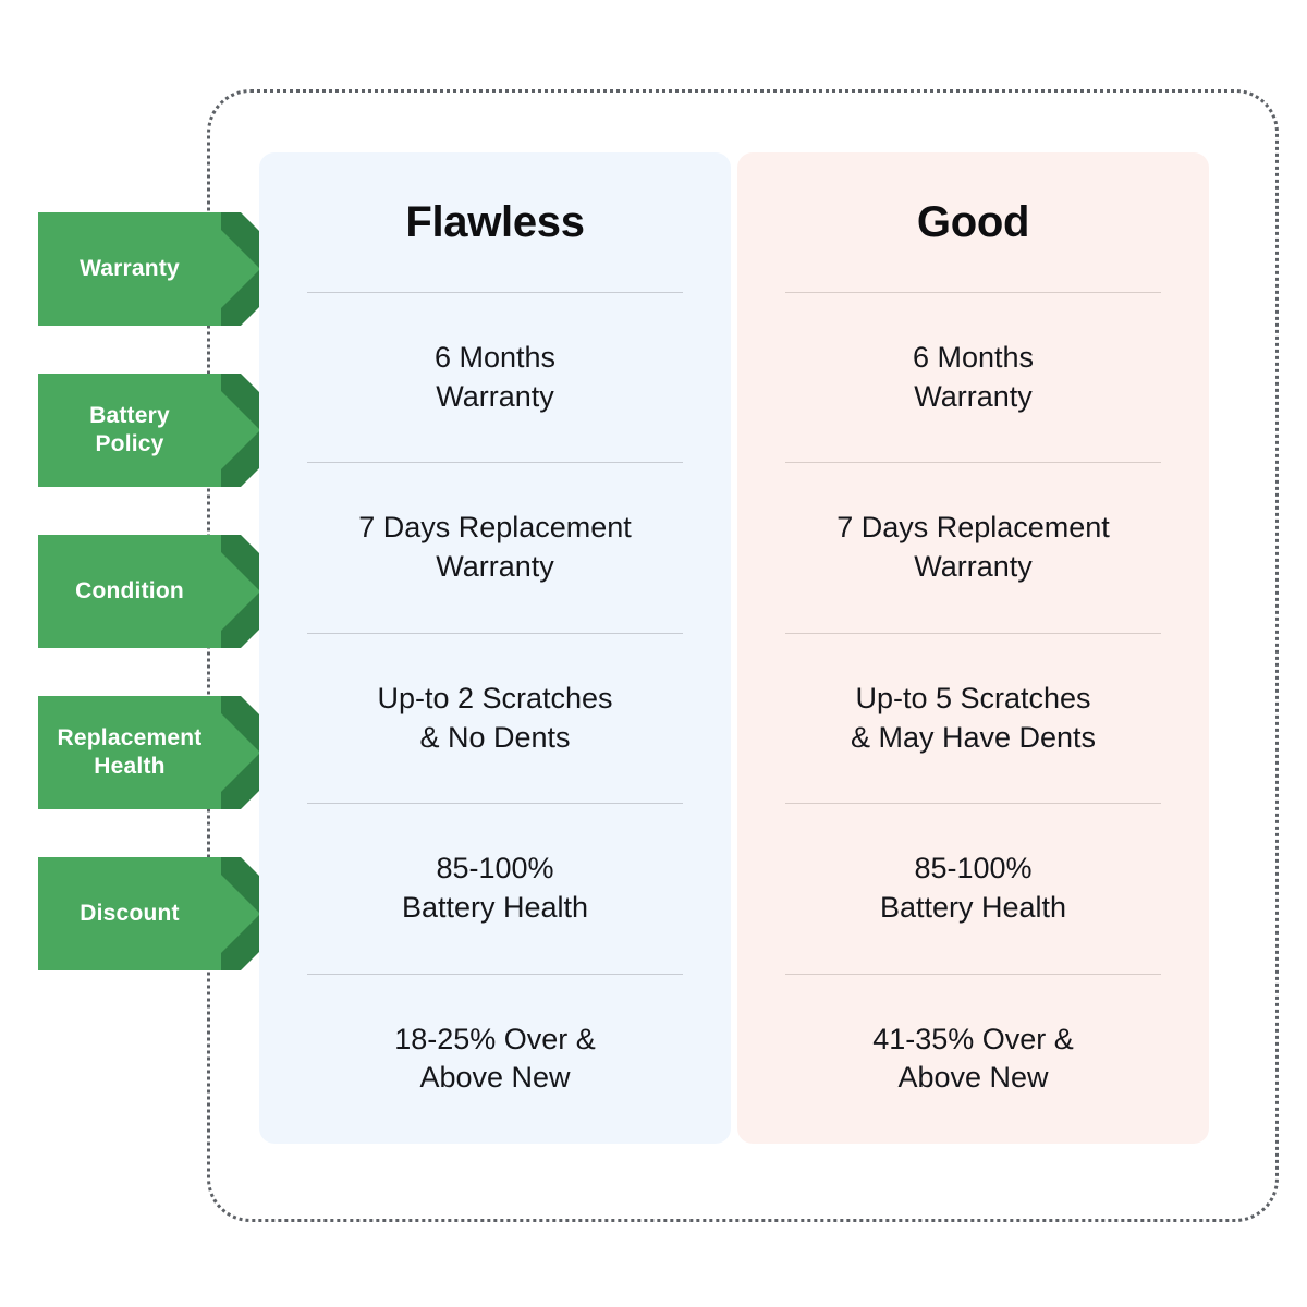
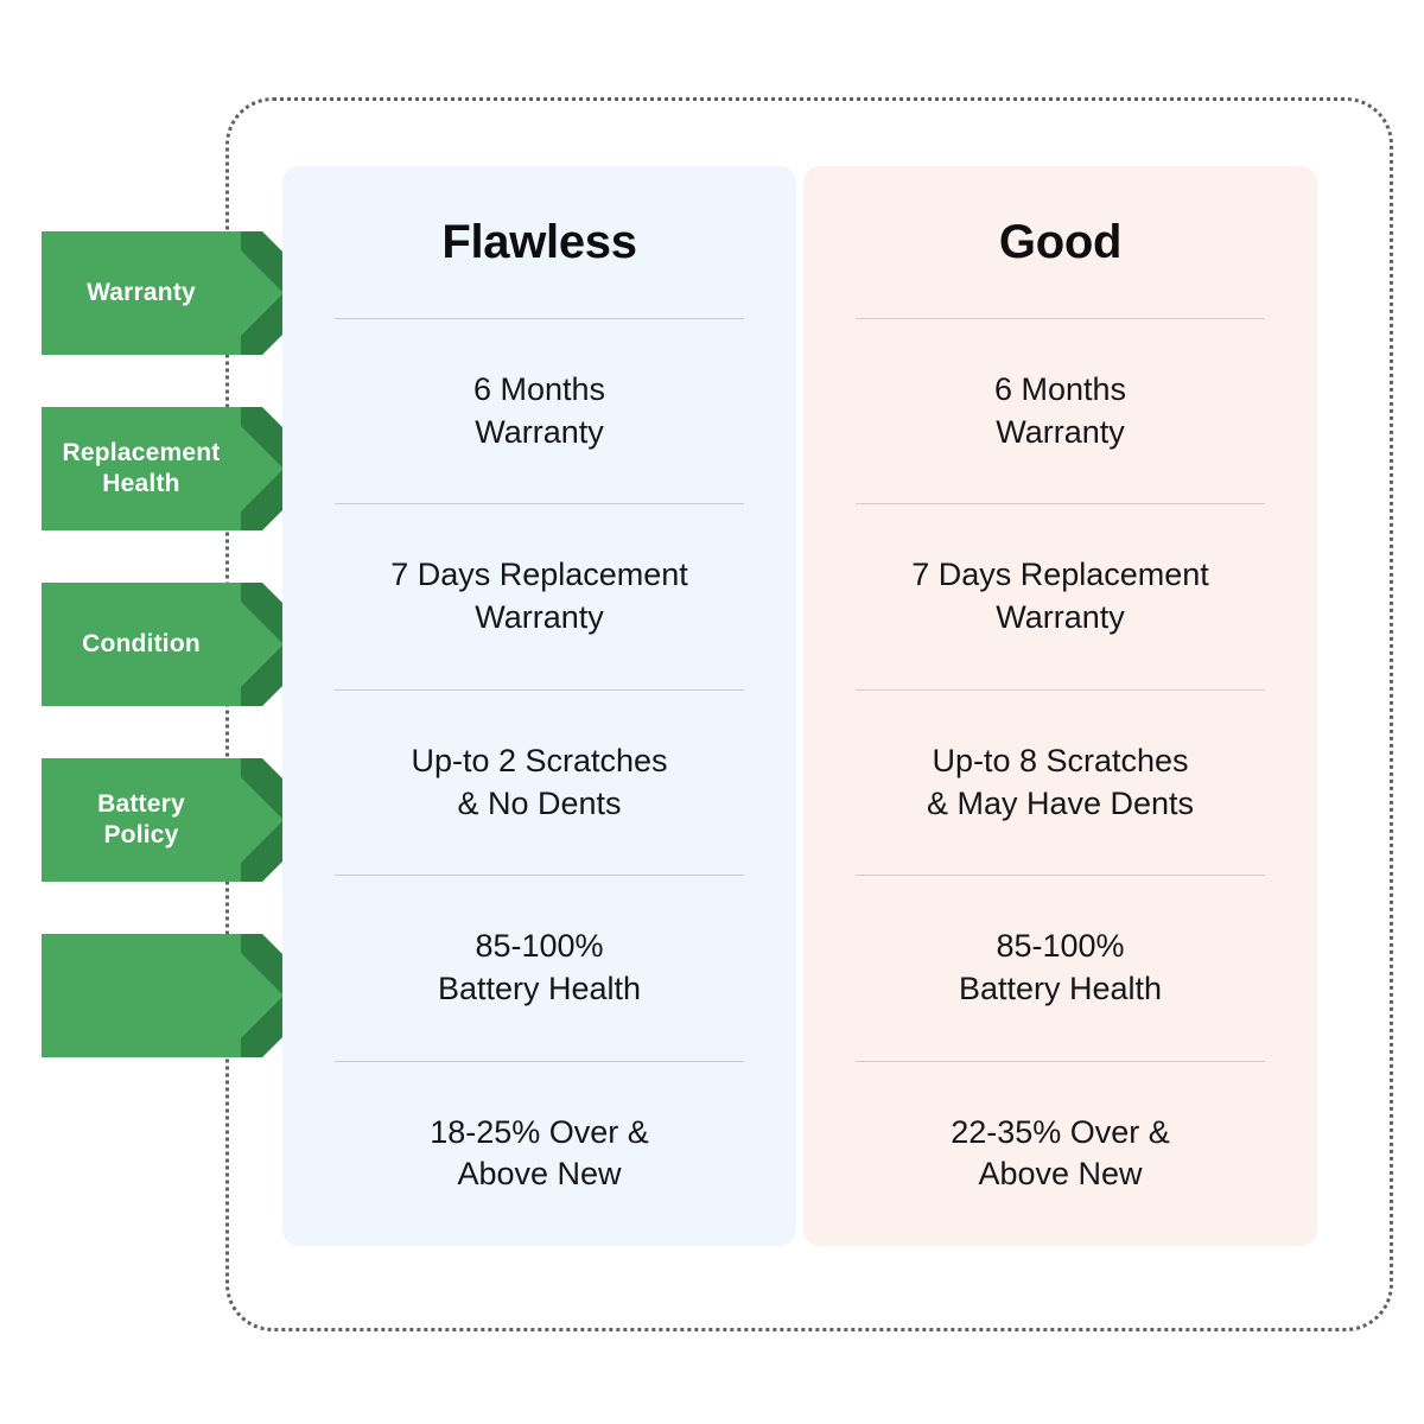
  Warranty
- Battery
+ Replacement
- Policy
+ Health
  Condition
- Replacement
+ Battery
- Health
+ Policy
- Discount
  Flawless
  6 Months
  Warranty
  7 Days Replacement
  Warranty
  Up-to 2 Scratches
  & No Dents
  85-100%
  Battery Health
  18-25% Over &
  Above New
  Good
  6 Months
  Warranty
  7 Days Replacement
  Warranty
- Up-to 5 Scratches
+ Up-to 8 Scratches
  & May Have Dents
  85-100%
  Battery Health
- 41-35% Over &
+ 22-35% Over &
  Above New
